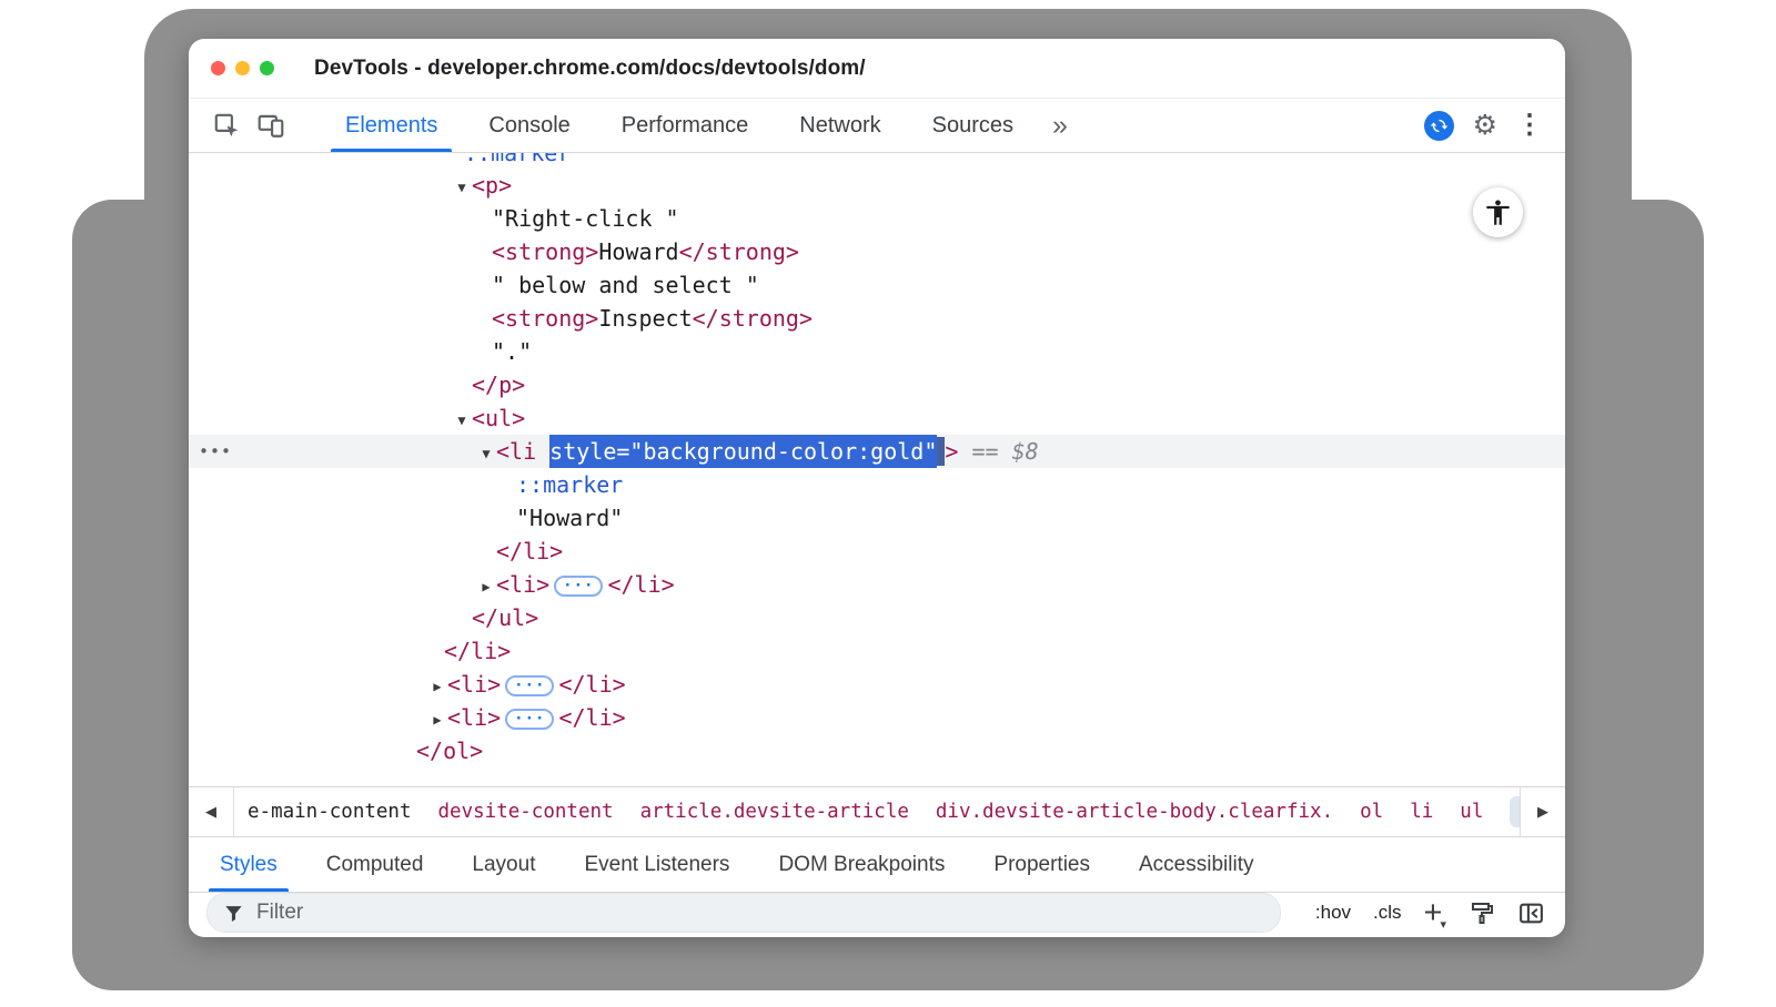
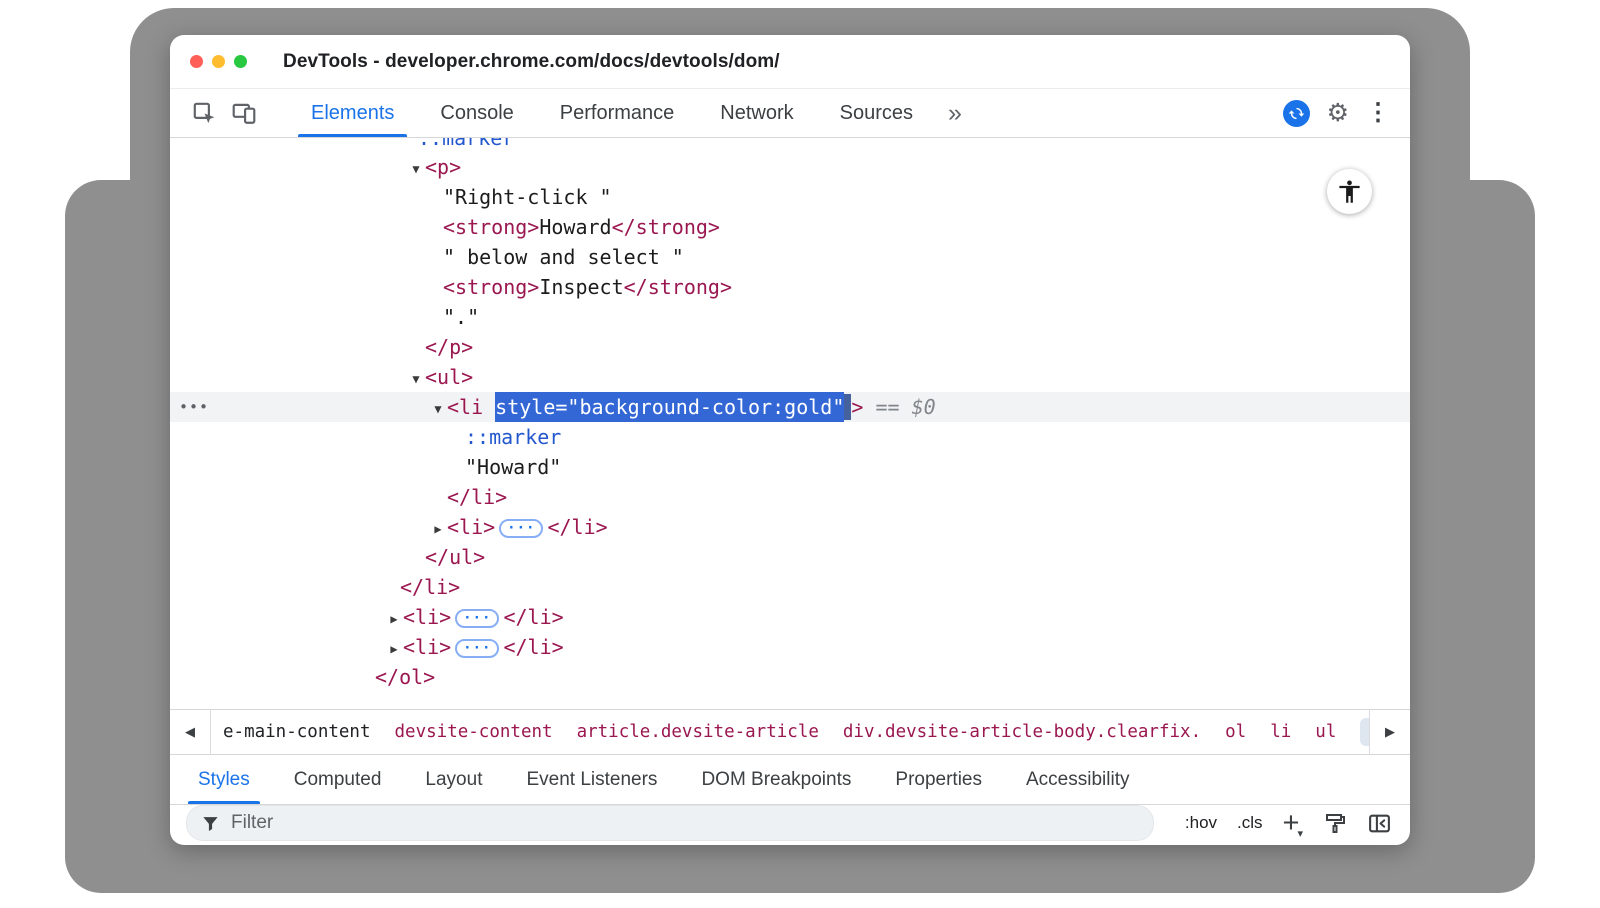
  DevTools - developer.chrome.com/docs/devtools/dom/
  Elements
  Console
  Performance
  Network
  Sources
  »
  ⚙
  ⋮
  ::marker
  ▼ <p>
  "Right-click "
  <strong>Howard</strong>
  " below and select "
  <strong>Inspect</strong>
  "."
  </p>
  ▼ <ul>
  •••
- ▼ <li style="background-color:gold" > == $8
+ ▼ <li style="background-color:gold" > == $0
  ::marker
  "Howard"
  </li>
  ▶ <li> ··· </li>
  </ul>
  </li>
  ▶ <li> ··· </li>
  ▶ <li> ··· </li>
  </ol>
  ◀
  e-main-content
  devsite-content
  article.devsite-article
  div.devsite-article-body.clearfix.
  ol
  li
  ul
  ▶
  Styles
  Computed
  Layout
  Event Listeners
  DOM Breakpoints
  Properties
  Accessibility
  Filter
  :hov
  .cls
  +
  ▾
